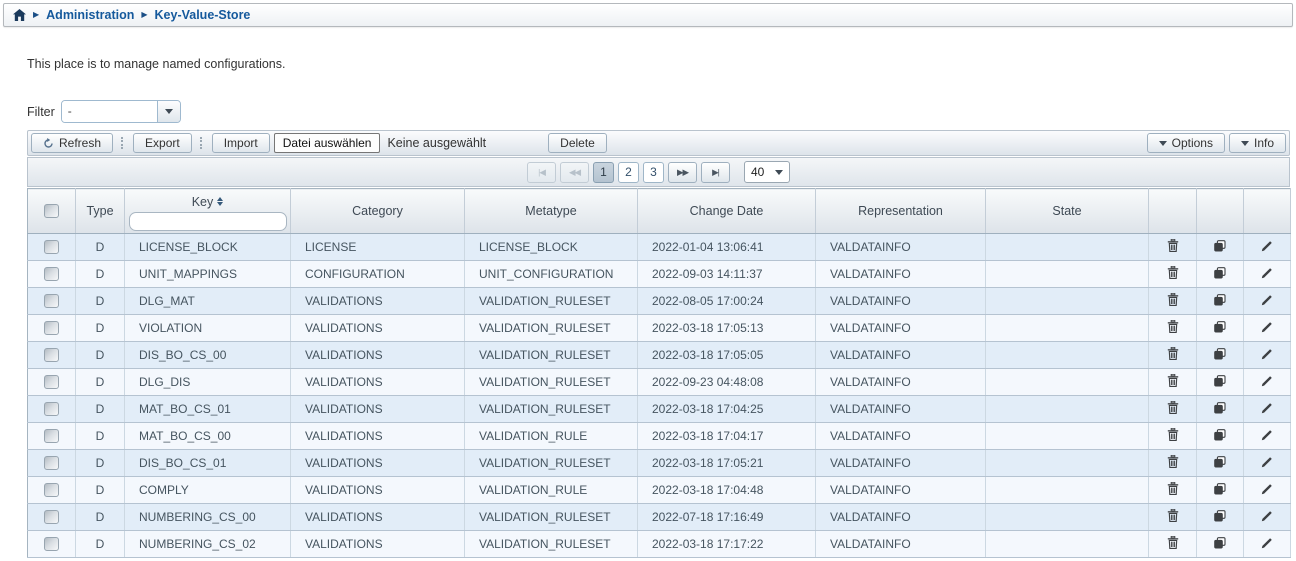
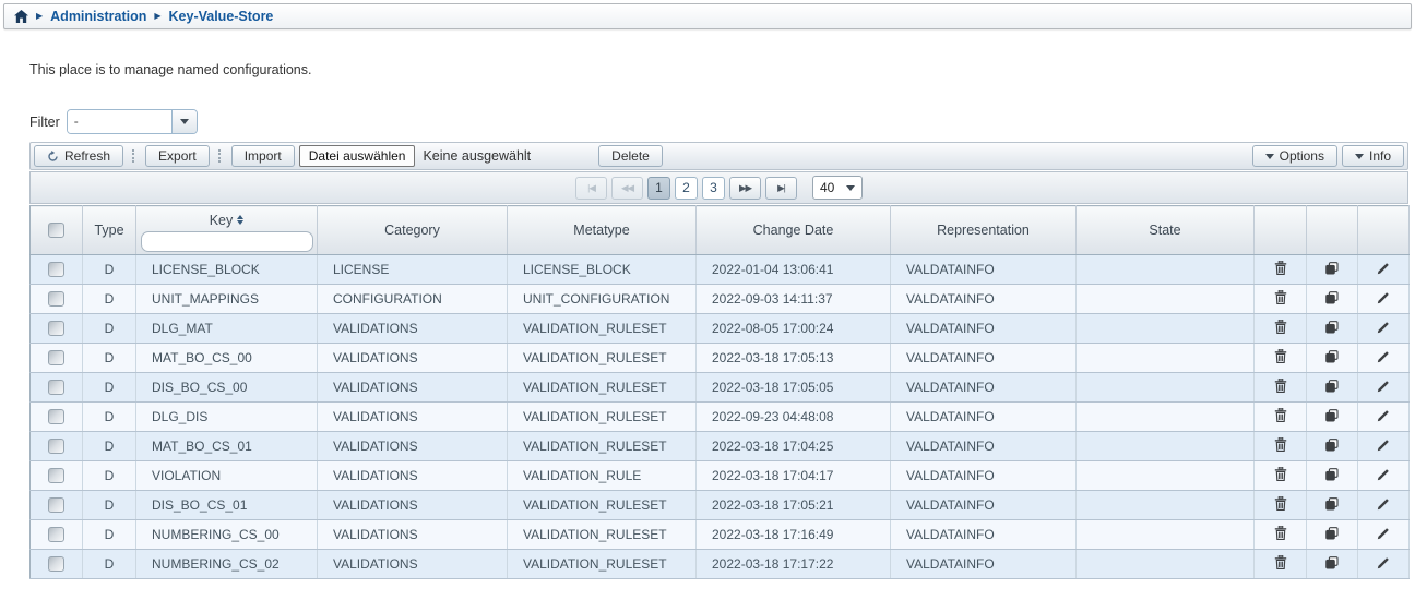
  ▶
  Administration
  ▶
  Key-Value-Store
  This place is to manage named configurations.
  Filter
  -
  Refresh
  Export
  Import
  Datei auswählen
  Keine ausgewählt
  Delete
  Options
  Info
  |◀
  ◀◀
  1
  2
  3
  ▶▶
  ▶|
  40
  	Type	Key	Category	Metatype	Change Date	Representation	State
  	D	LICENSE_BLOCK	LICENSE	LICENSE_BLOCK	2022-01-04 13:06:41	VALDATAINFO
  	D	UNIT_MAPPINGS	CONFIGURATION	UNIT_CONFIGURATION	2022-09-03 14:11:37	VALDATAINFO
  	D	DLG_MAT	VALIDATIONS	VALIDATION_RULESET	2022-08-05 17:00:24	VALDATAINFO
- 	D	VIOLATION	VALIDATIONS	VALIDATION_RULESET	2022-03-18 17:05:13	VALDATAINFO
+ 	D	MAT_BO_CS_00	VALIDATIONS	VALIDATION_RULESET	2022-03-18 17:05:13	VALDATAINFO
  	D	DIS_BO_CS_00	VALIDATIONS	VALIDATION_RULESET	2022-03-18 17:05:05	VALDATAINFO
  	D	DLG_DIS	VALIDATIONS	VALIDATION_RULESET	2022-09-23 04:48:08	VALDATAINFO
  	D	MAT_BO_CS_01	VALIDATIONS	VALIDATION_RULESET	2022-03-18 17:04:25	VALDATAINFO
- 	D	MAT_BO_CS_00	VALIDATIONS	VALIDATION_RULE	2022-03-18 17:04:17	VALDATAINFO
+ 	D	VIOLATION	VALIDATIONS	VALIDATION_RULE	2022-03-18 17:04:17	VALDATAINFO
  	D	DIS_BO_CS_01	VALIDATIONS	VALIDATION_RULESET	2022-03-18 17:05:21	VALDATAINFO
- 	D	COMPLY	VALIDATIONS	VALIDATION_RULE	2022-03-18 17:04:48	VALDATAINFO
- 	D	NUMBERING_CS_00	VALIDATIONS	VALIDATION_RULESET	2022-07-18 17:16:49	VALDATAINFO
+ 	D	NUMBERING_CS_00	VALIDATIONS	VALIDATION_RULESET	2022-03-18 17:16:49	VALDATAINFO
  	D	NUMBERING_CS_02	VALIDATIONS	VALIDATION_RULESET	2022-03-18 17:17:22	VALDATAINFO
